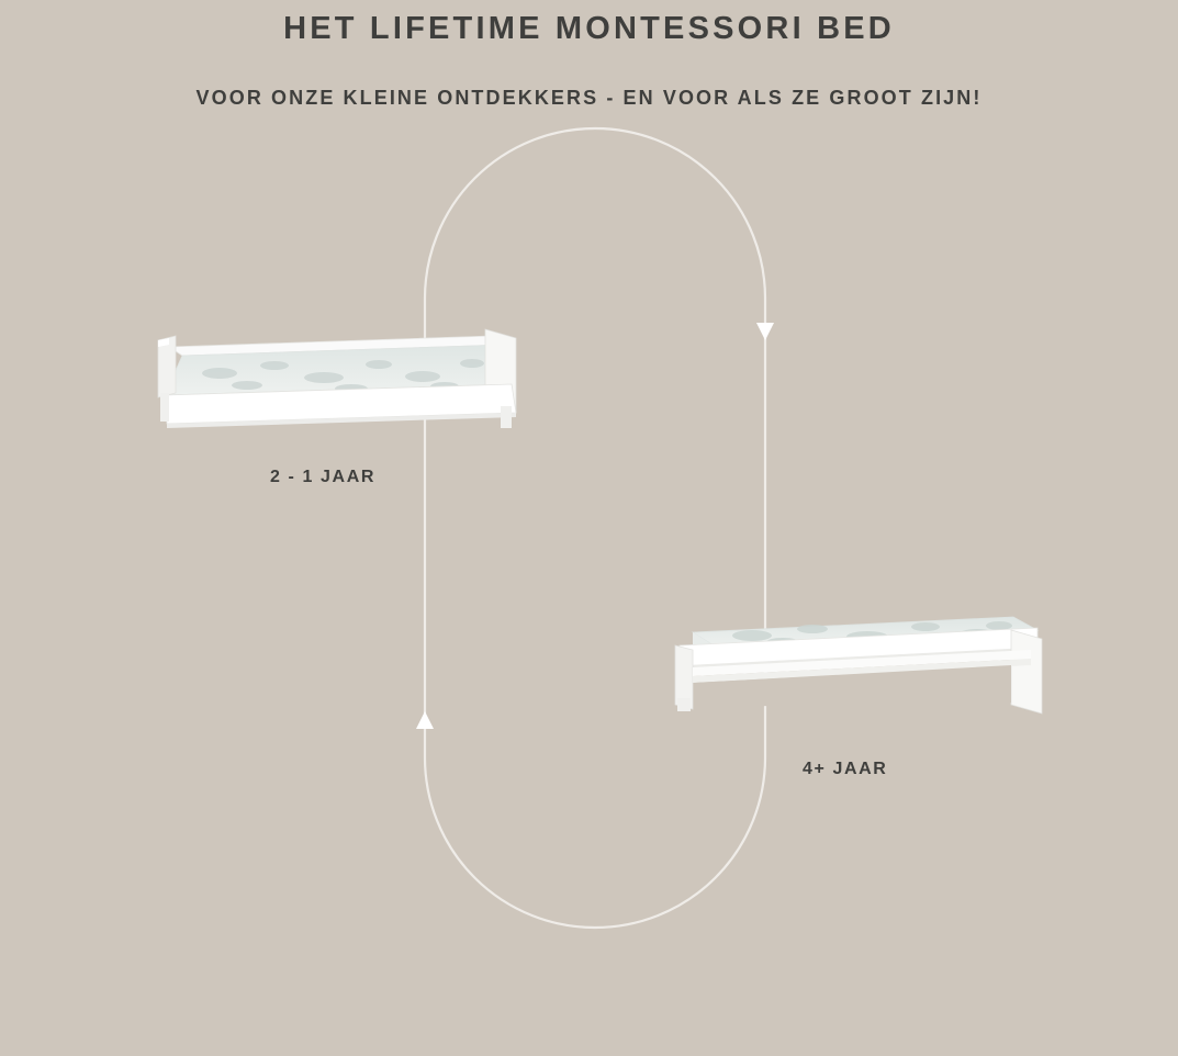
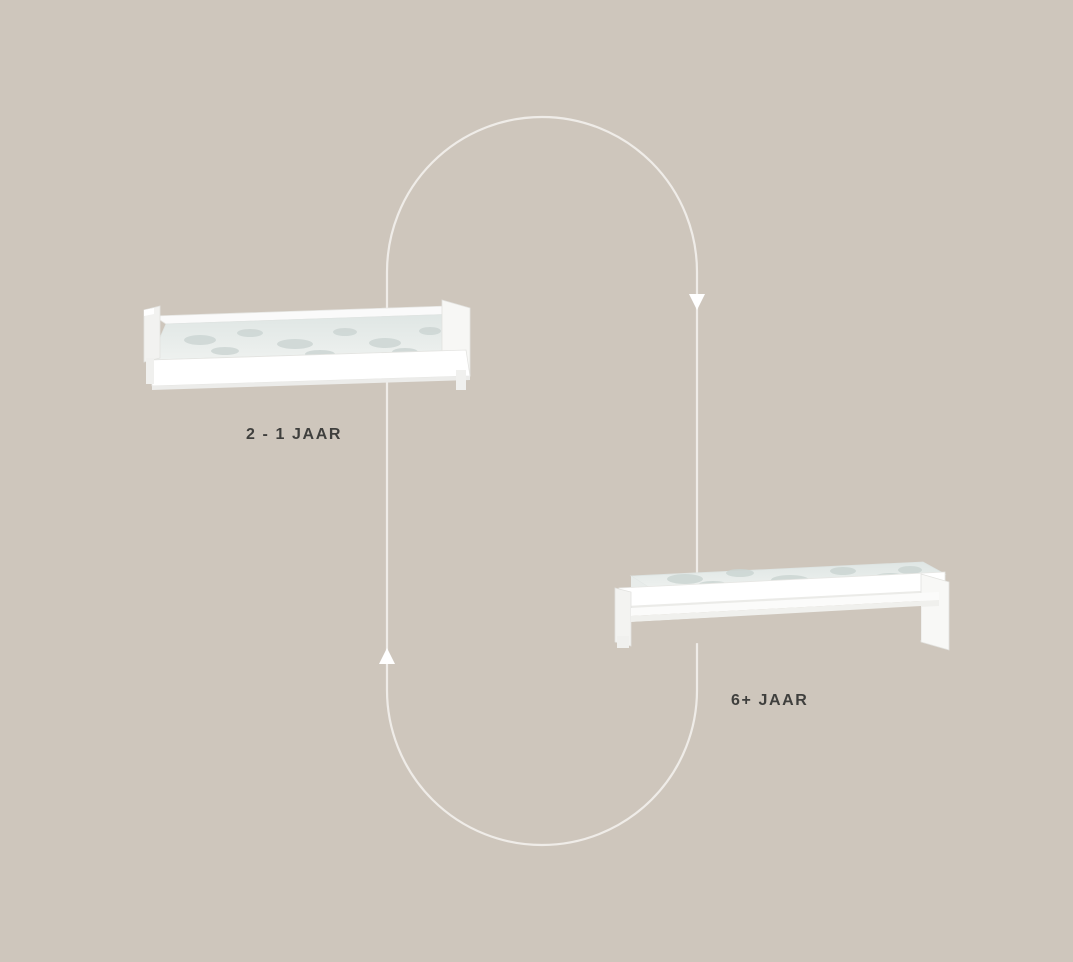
- HET LIFETIME MONTESSORI BED
- VOOR ONZE KLEINE ONTDEKKERS - EN VOOR ALS ZE GROOT ZIJN!
  2 - 1 JAAR
- 4+ JAAR
+ 6+ JAAR
